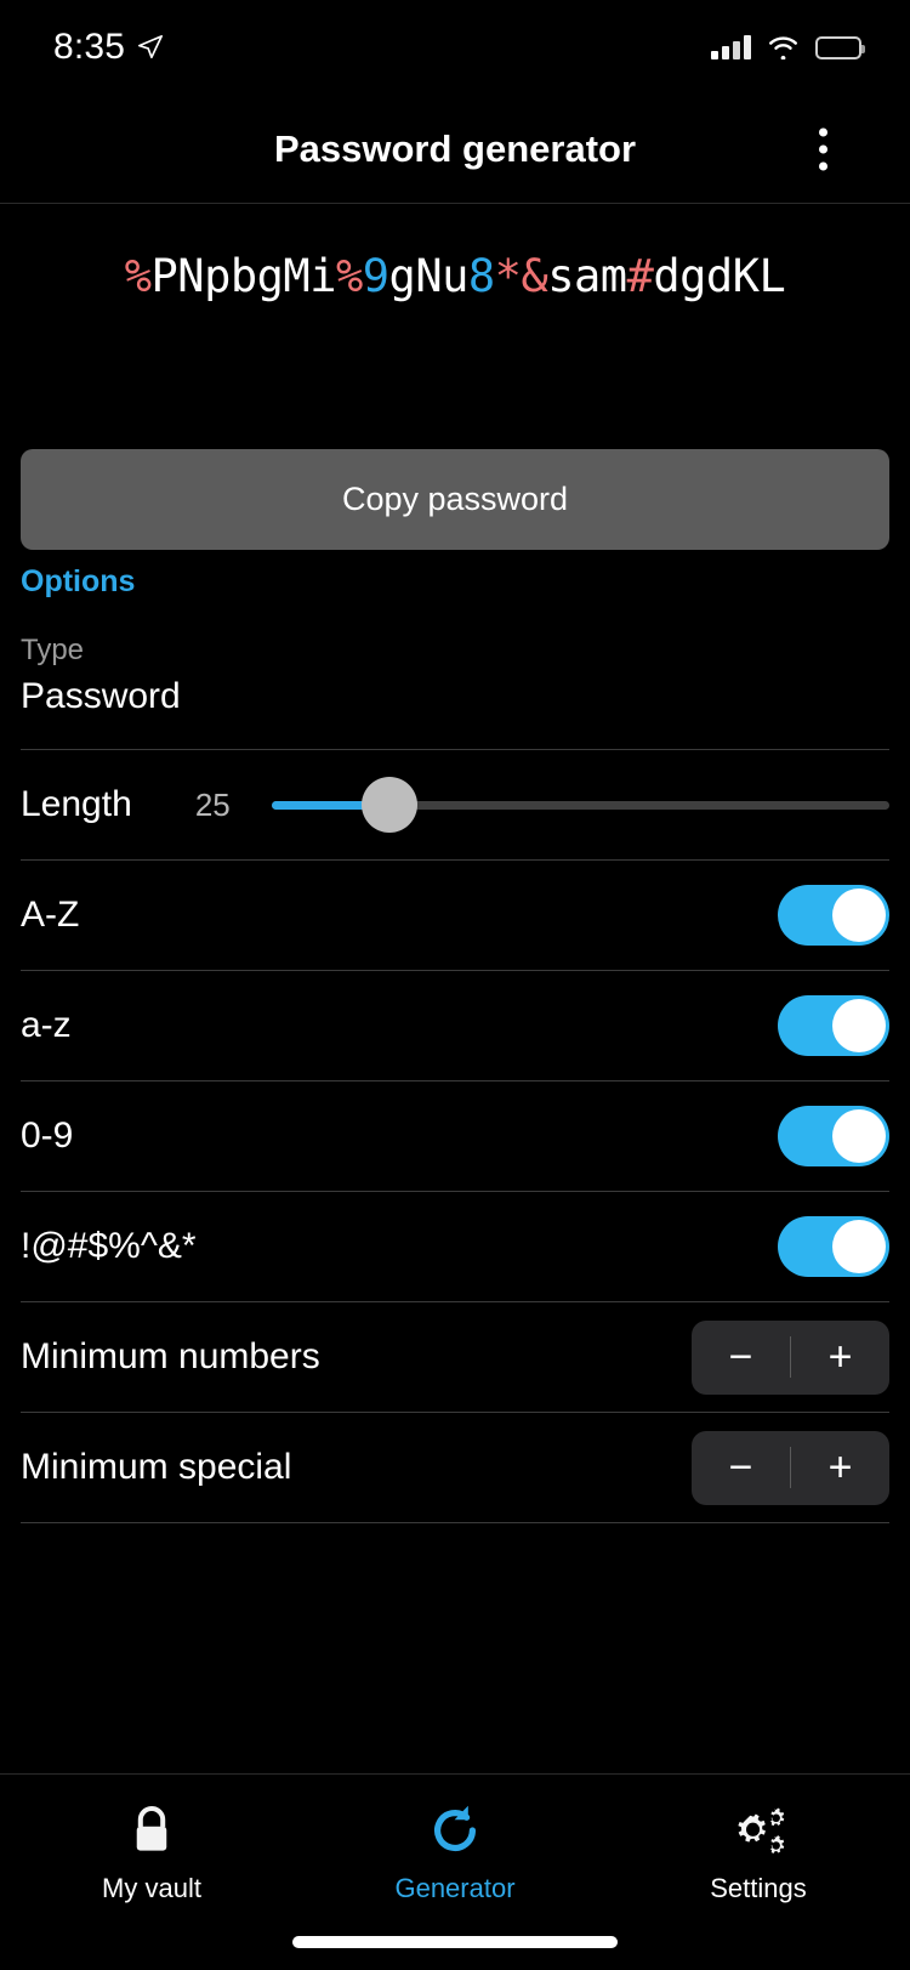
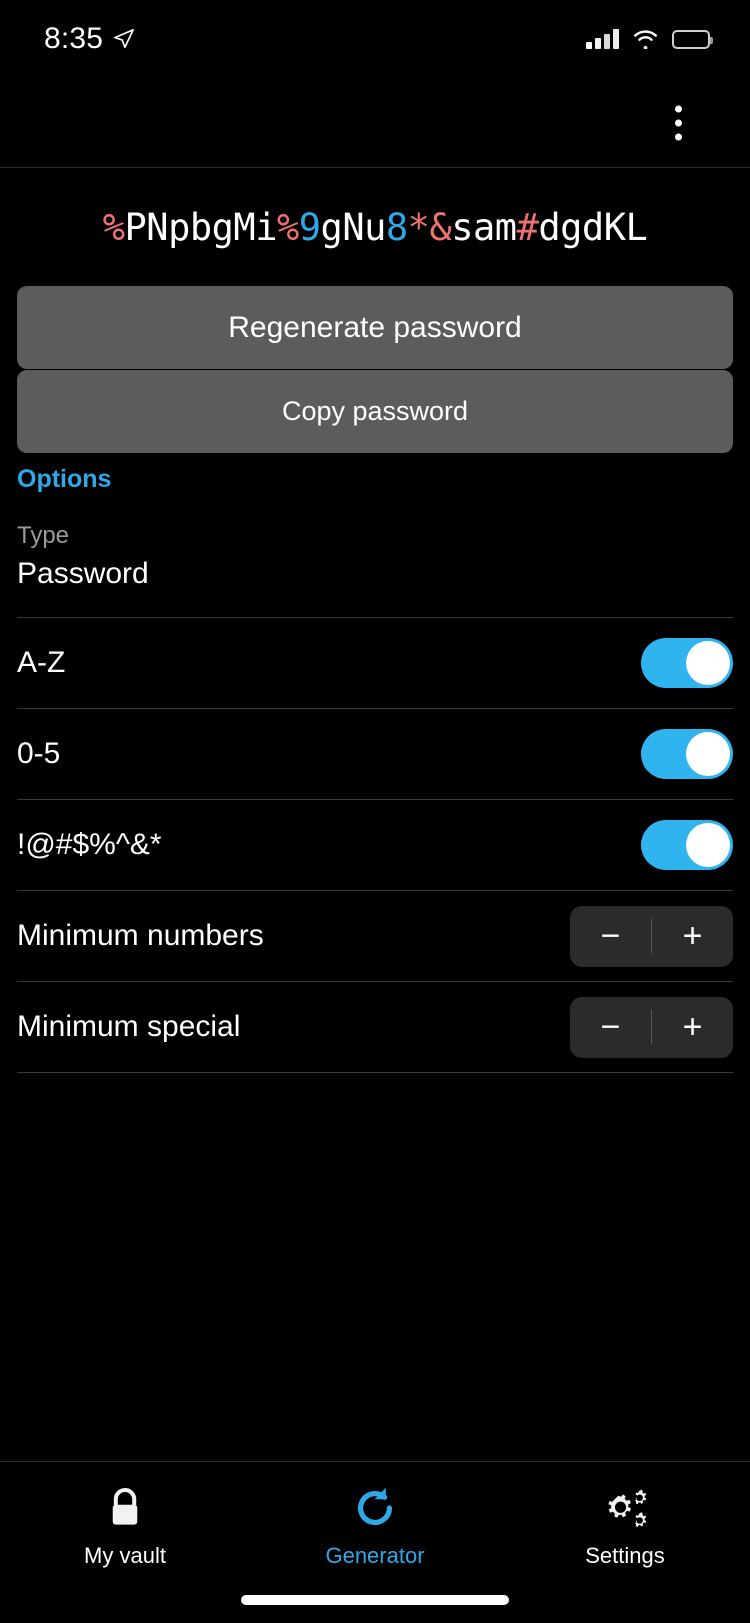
  8:35
- Password generator
  %PNpbgMi%9gNu8*&sam#dgdKL
+ Regenerate password
  Copy password
  Options
  Type
  Password
- Length
- 25
  A-Z
- a-z
- 0-9
+ 0-5
  !@#$%^&*
  Minimum numbers
  −
  +
  Minimum special
  −
  +
  My vault
  Generator
  Settings
